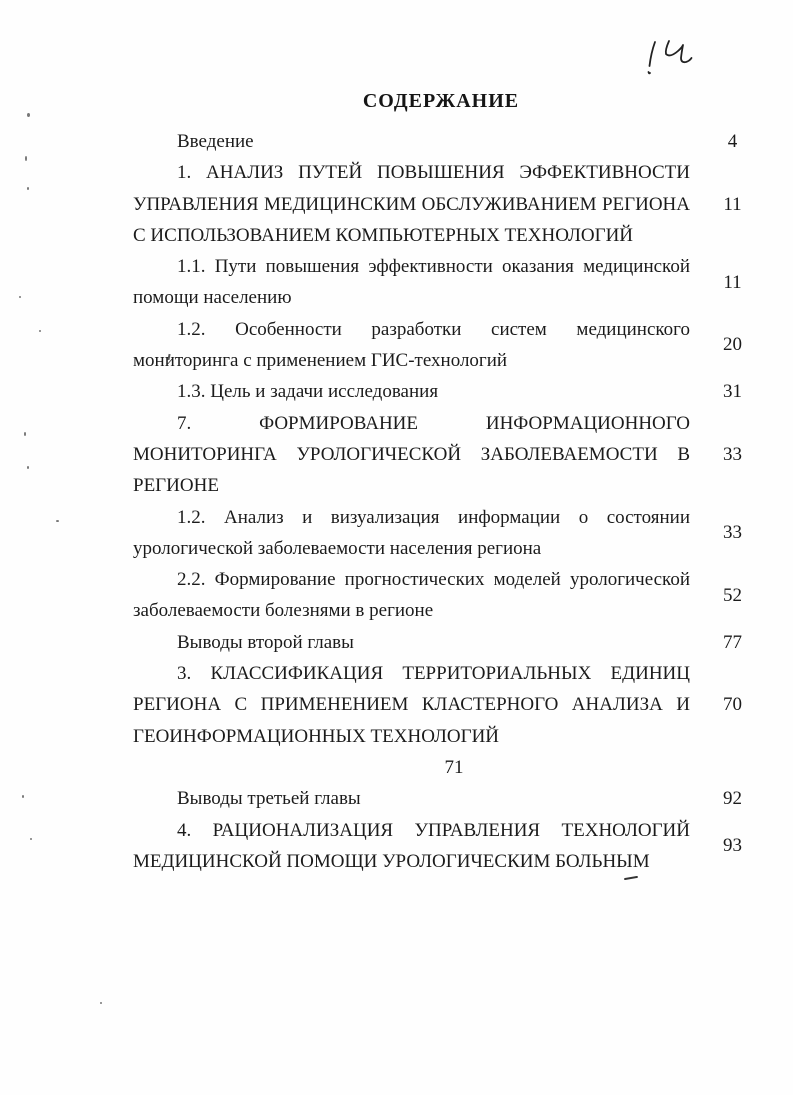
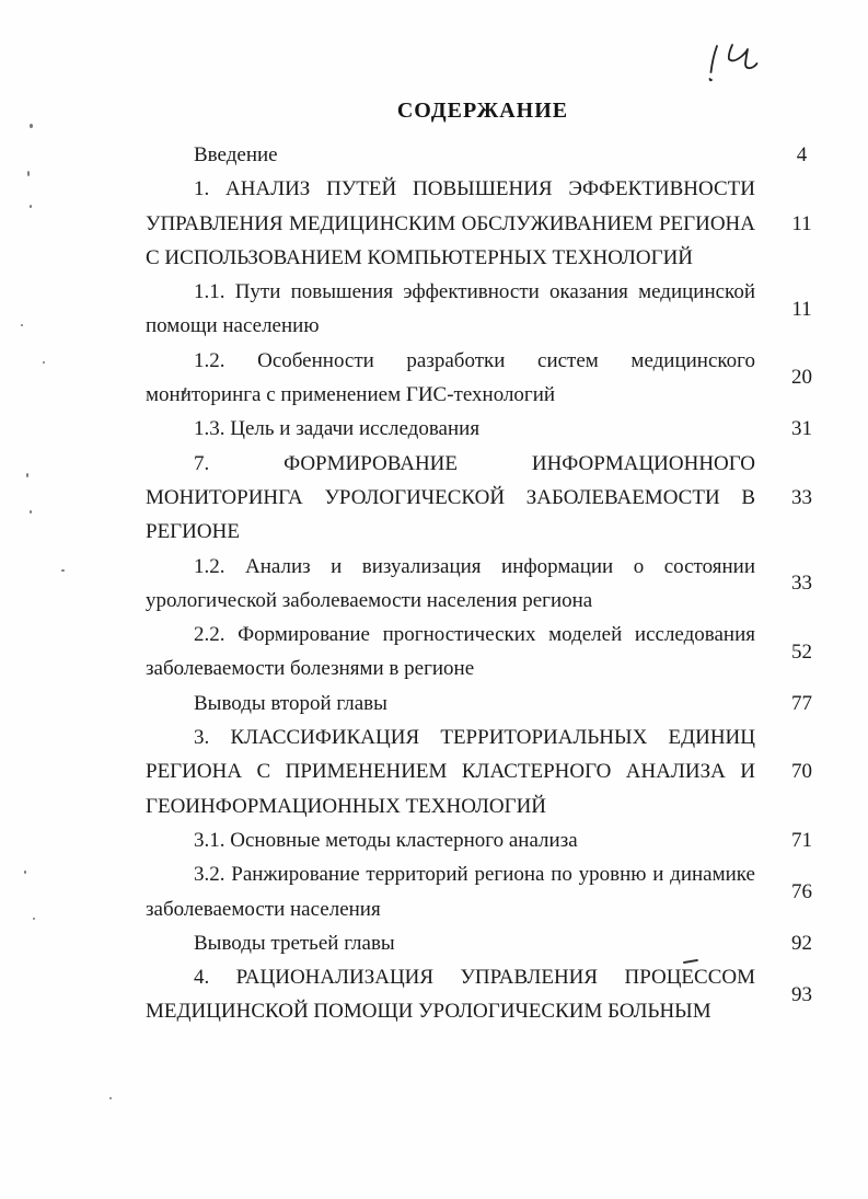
  СОДЕРЖАНИЕ
  Введение
  4
  1. АНАЛИЗ ПУТЕЙ ПОВЫШЕНИЯ ЭФФЕКТИВНОСТИ УПРАВЛЕНИЯ МЕДИЦИНСКИМ ОБСЛУЖИВАНИЕМ РЕГИОНА С ИСПОЛЬЗОВАНИЕМ КОМПЬЮТЕРНЫХ ТЕХНОЛОГИЙ
  11
  1.1. Пути повышения эффективности оказания медицинской помощи населению
  11
  1.2. Особенности разработки систем медицинского мониторинга с применением ГИС-технологий
  20
  1.3. Цель и задачи исследования
  31
  7. ФОРМИРОВАНИЕ ИНФОРМАЦИОННОГО МОНИТОРИНГА УРОЛОГИЧЕСКОЙ ЗАБОЛЕВАЕМОСТИ В РЕГИОНЕ
  33
  1.2. Анализ и визуализация информации о состоянии урологической заболеваемости населения региона
  33
- 2.2. Формирование прогностических моделей урологической заболеваемости болезнями в регионе
+ 2.2. Формирование прогностических моделей исследования заболеваемости болезнями в регионе
  52
  Выводы второй главы
  77
  3. КЛАССИФИКАЦИЯ ТЕРРИТОРИАЛЬНЫХ ЕДИНИЦ РЕГИОНА С ПРИМЕНЕНИЕМ КЛАСТЕРНОГО АНАЛИЗА И ГЕОИНФОРМАЦИОННЫХ ТЕХНОЛОГИЙ
  70
+ 3.1. Основные методы кластерного анализа
  71
+ 3.2. Ранжирование территорий региона по уровню и динамике заболеваемости населения
+ 76
  Выводы третьей главы
  92
- 4. РАЦИОНАЛИЗАЦИЯ УПРАВЛЕНИЯ ТЕХНОЛОГИЙ МЕДИЦИНСКОЙ ПОМОЩИ УРОЛОГИЧЕСКИМ БОЛЬНЫМ
+ 4. РАЦИОНАЛИЗАЦИЯ УПРАВЛЕНИЯ ПРОЦЕССОМ МЕДИЦИНСКОЙ ПОМОЩИ УРОЛОГИЧЕСКИМ БОЛЬНЫМ
  93
